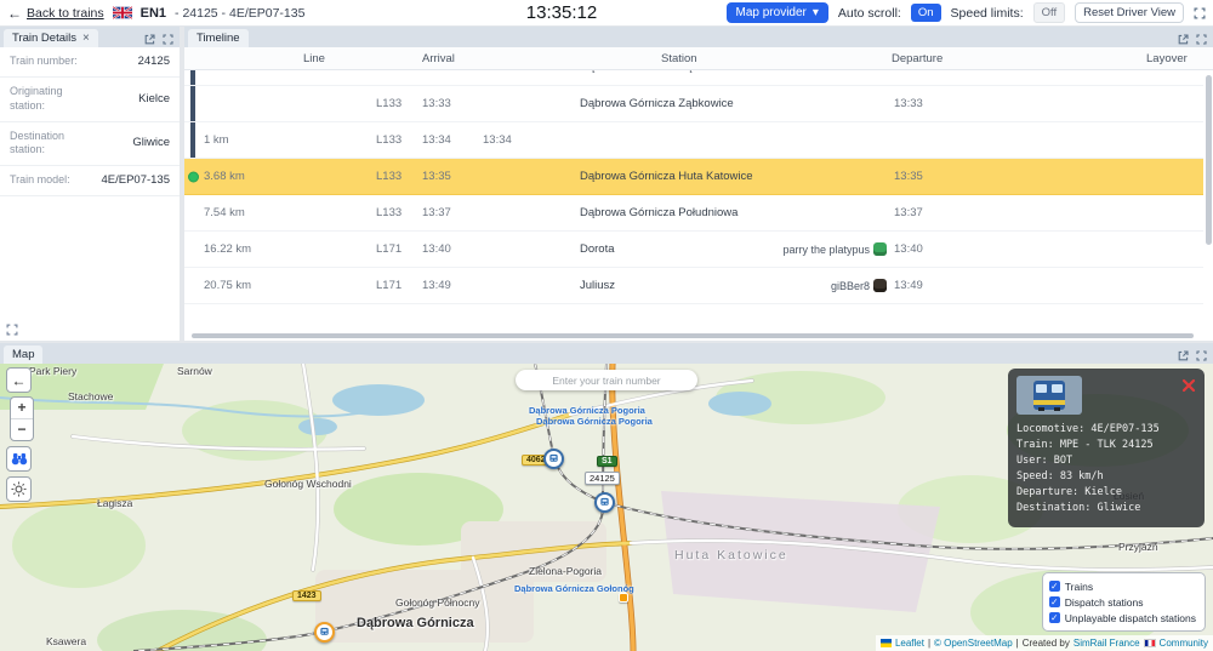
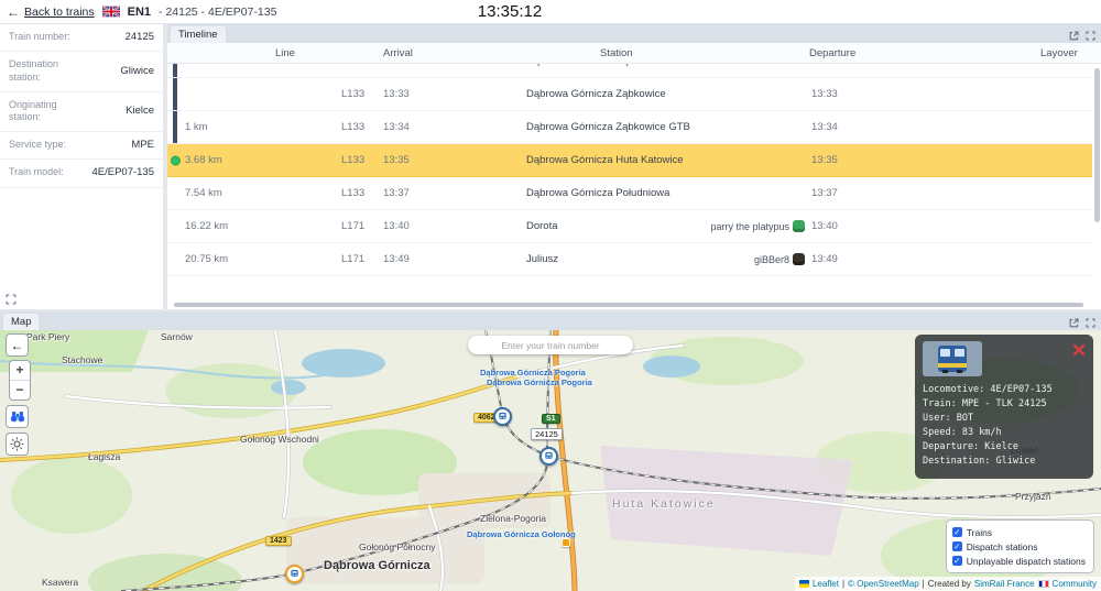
  ←
  Back to trains
  EN1
  - 24125 - 4E/EP07-135
  13:35:12
- Map provider
- ▾
- Auto scroll:
- On
- Speed limits:
- Off
- Reset Driver View
- Train Details
- ×
  Train number:
  24125
- Originating station:
+ Destination station:
- Kielce
+ Gliwice
- Destination station:
+ Originating station:
- Gliwice
+ Kielce
+ Service type:
+ MPE
  Train model:
  4E/EP07-135
  Timeline
  Line
  Arrival
  Station
  Departure
  Layover
  L133
  13:33
  Dąbrowa Górnicza Ząbkowice
  13:33
  1 km
  L133
  13:34
+ Dąbrowa Górnicza Ząbkowice GTB
  13:34
  3.68 km
  L133
  13:35
  Dąbrowa Górnicza Huta Katowice
  13:35
  7.54 km
  L133
  13:37
  Dąbrowa Górnicza Południowa
  13:37
  16.22 km
  L171
  13:40
  Dorota
  parry the platypus
  13:40
  20.75 km
  L171
  13:49
  Juliusz
  giBBer8
  13:49
  Map
  Park Piery
  Sarnów
  Stachowe
  Łagisza
  Gołonóg Wschodni
  Gołonóg Północny
  Zielona-Pogoria
  Dąbrowa Górnicza
  Ksawera
  Łosień
  Przyjaźń
  Huta Katowice
  Dąbrowa Górnicza Pogoria
  Dąbrowa Górnicza Pogoria
  Dąbrowa Górnicza Gołonóg
  24125
  ←
  +
  −
  Enter your train number
  Locomotive: 4E/EP07-135
  Train: MPE - TLK 24125
  User: BOT
  Speed: 83 km/h
  Departure: Kielce
  Destination: Gliwice
  ✓
  Trains
  ✓
  Dispatch stations
  ✓
  Unplayable dispatch stations
  Leaflet
  |
  © OpenStreetMap
  |
  Created by
  SimRail France
  Community
